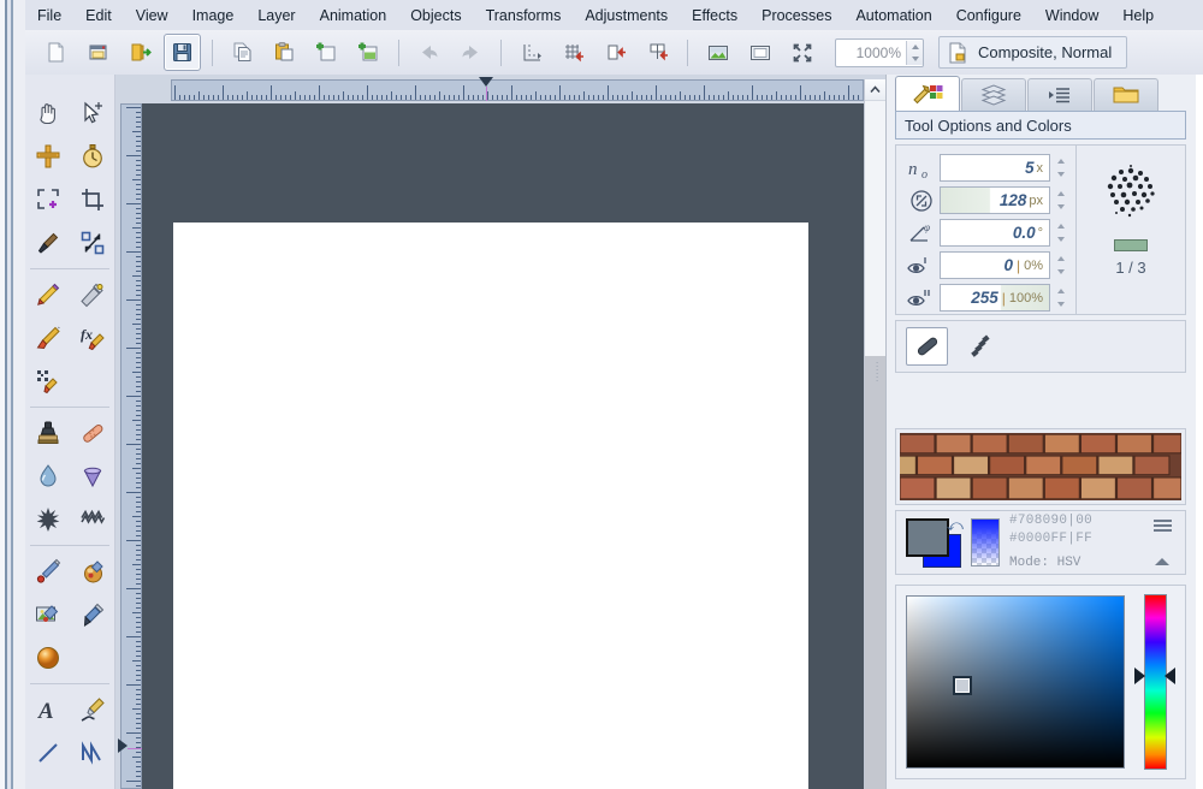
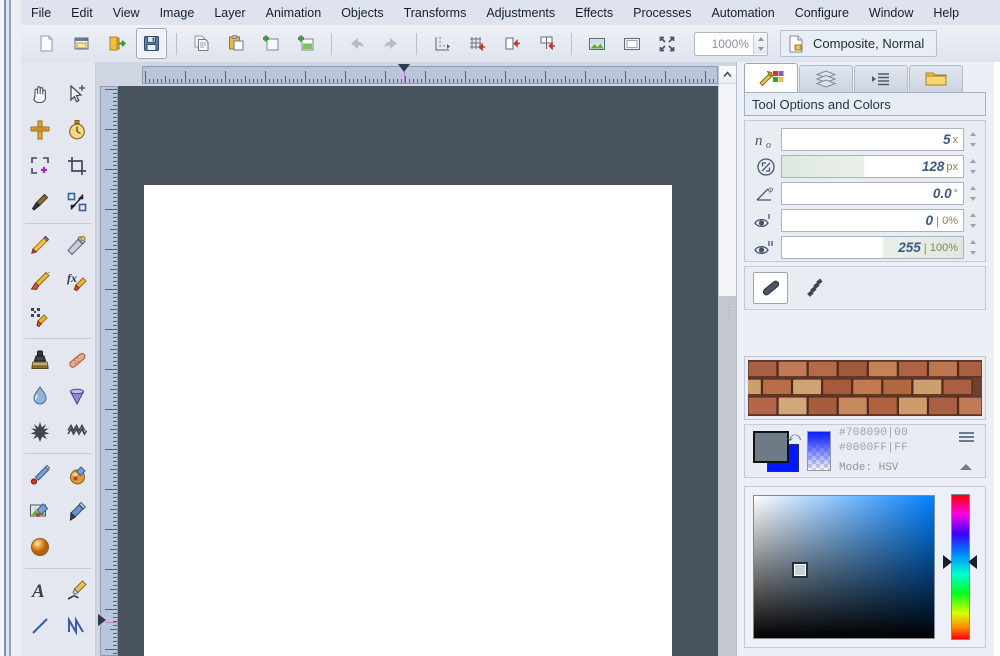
  File
  Edit
  View
  Image
  Layer
  Animation
  Objects
  Transforms
  Adjustments
  Effects
  Processes
  Automation
  Configure
  Window
  Help
  1000%
  Composite, Normal
  fx
  A
  Tool Options and Colors
  n
  o
  5
  x
  128
  px
  φ
  0.0
  °
  0
  |
  0%
  255
  |
  100%
- 1 / 3
  ⤺
  #708090|00
  #0000FF|FF
  Mode: HSV
